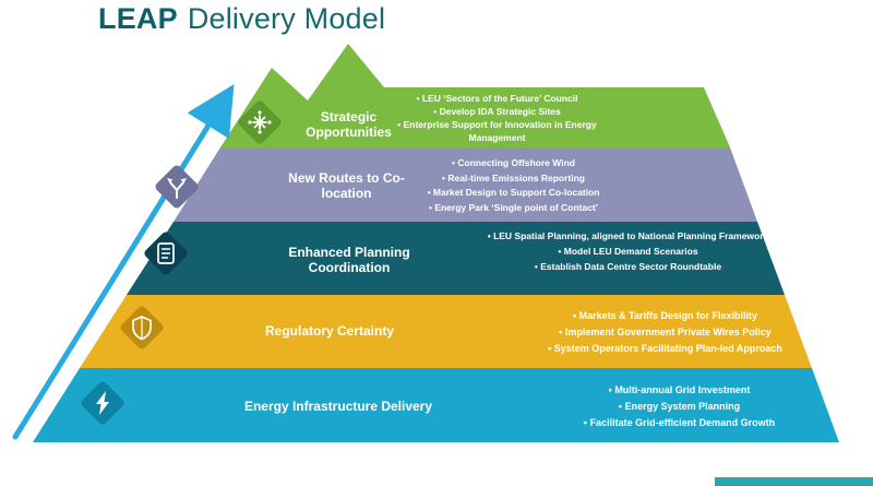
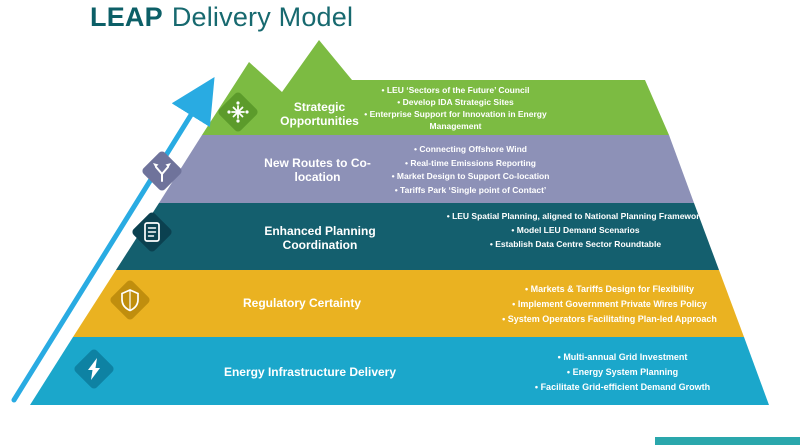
  LEAP Delivery Model
  Strategic Opportunities
  New Routes to Co-location
  Enhanced Planning Coordination
  Regulatory Certainty
  Energy Infrastructure Delivery
  LEU ‘Sectors of the Future’ Council
  Develop IDA Strategic Sites
  Enterprise Support for Innovation in Energy Management
  Connecting Offshore Wind
  Real-time Emissions Reporting
  Market Design to Support Co-location
- Energy Park ‘Single point of Contact’
+ Tariffs Park ‘Single point of Contact’
  LEU Spatial Planning, aligned to National Planning Framework
  Model LEU Demand Scenarios
  Establish Data Centre Sector Roundtable
  Markets & Tariffs Design for Flexibility
  Implement Government Private Wires Policy
  System Operators Facilitating Plan-led Approach
  Multi-annual Grid Investment
  Energy System Planning
  Facilitate Grid-efficient Demand Growth
